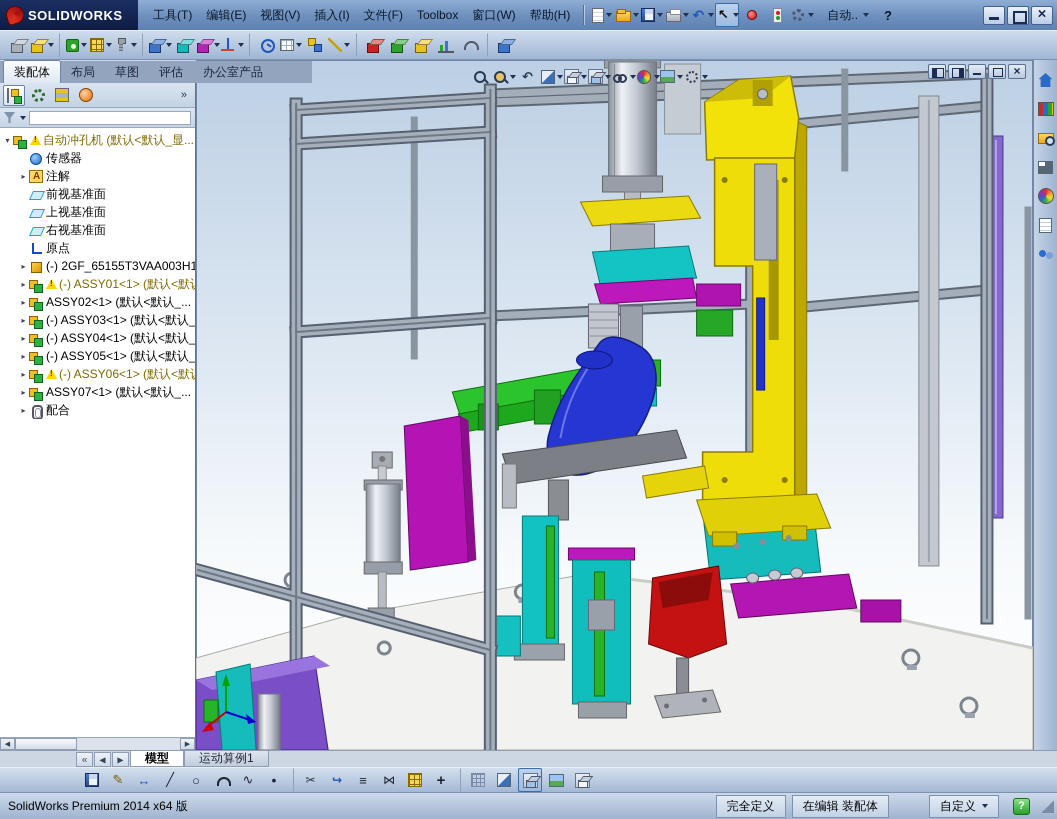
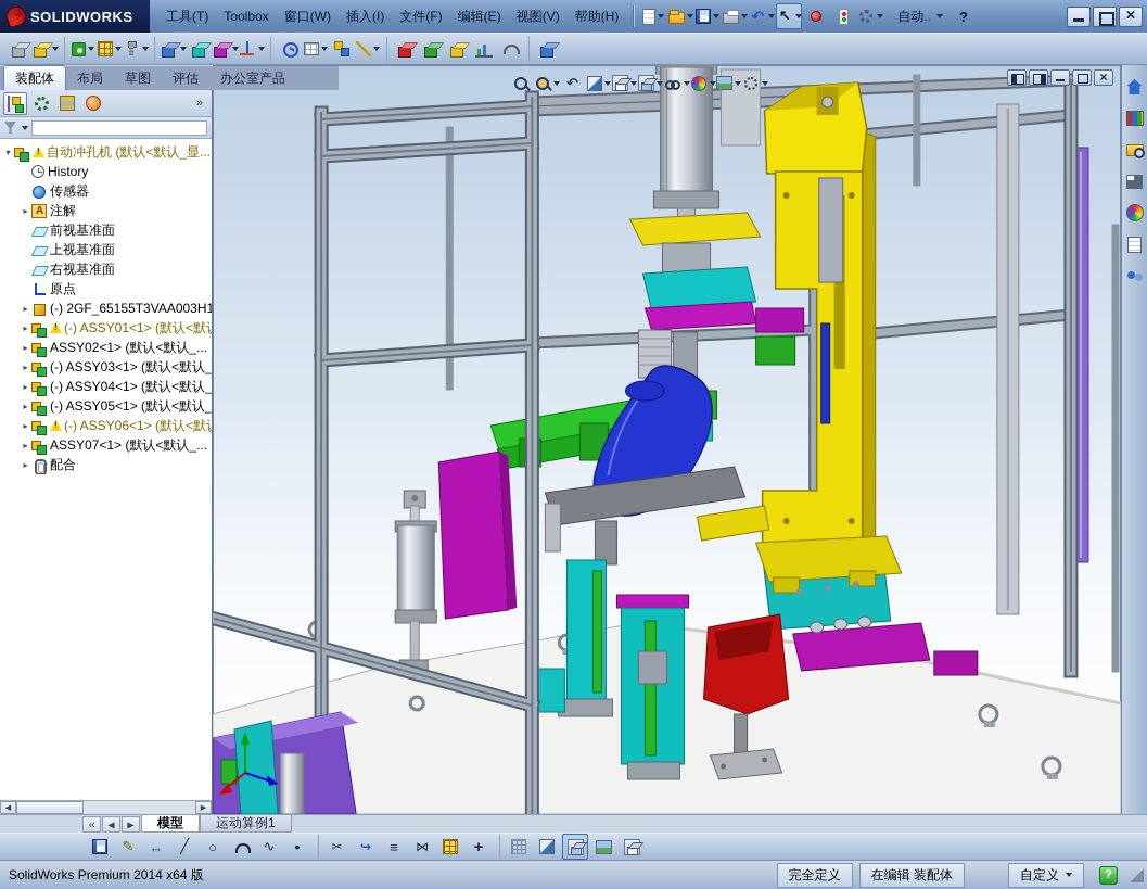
  SOLIDWORKS
  工具(T)
- 编辑(E)
+ Toolbox
- 视图(V)
+ 窗口(W)
  插入(I)
  文件(F)
- Toolbox
+ 编辑(E)
- 窗口(W)
+ 视图(V)
  帮助(H)
  自动..
  ?
  装配体
  布局
  草图
  评估
  办公室产品
  »
  ▾
  自动冲孔机 (默认<默认_显...
+ History
  传感器
  ▸
  注解
  前视基准面
  上视基准面
  右视基准面
  原点
  ▸
  (-) 2GF_65155T3VAA003H1
  ▸
  (-) ASSY01<1> (默认<默
  ▸
  ASSY02<1> (默认<默认_...
  ▸
  (-) ASSY03<1> (默认<默认_
  ▸
  (-) ASSY04<1> (默认<默认_
  ▸
  (-) ASSY05<1> (默认<默认_
  ▸
  (-) ASSY06<1> (默认<默
  ▸
  ASSY07<1> (默认<默认_...
  ▸
  配合
  模型
  运动算例1
  SolidWorks Premium 2014 x64 版
  完全定义
  在编辑 装配体
  自定义
  ?
